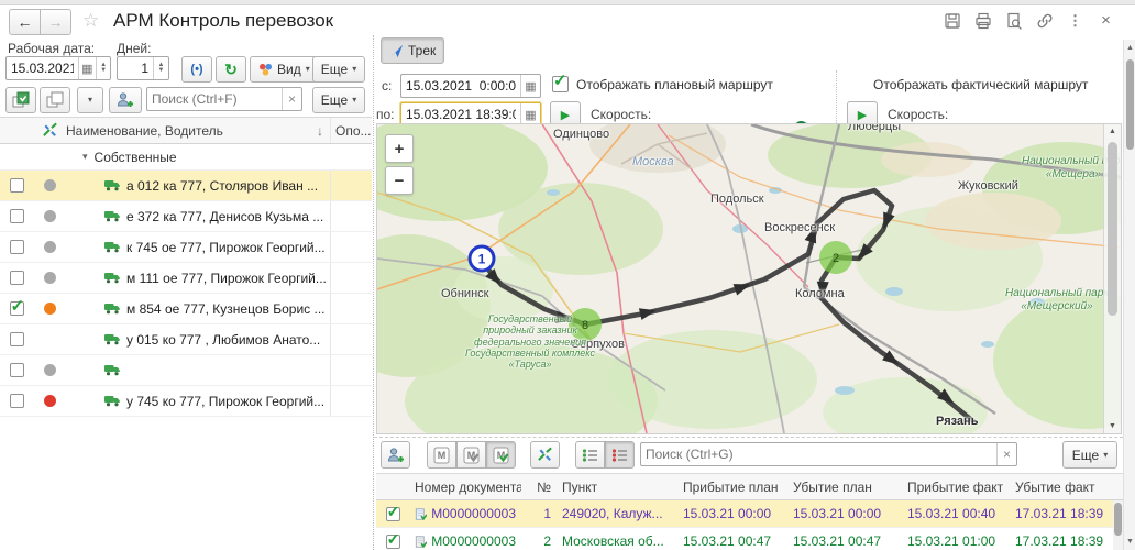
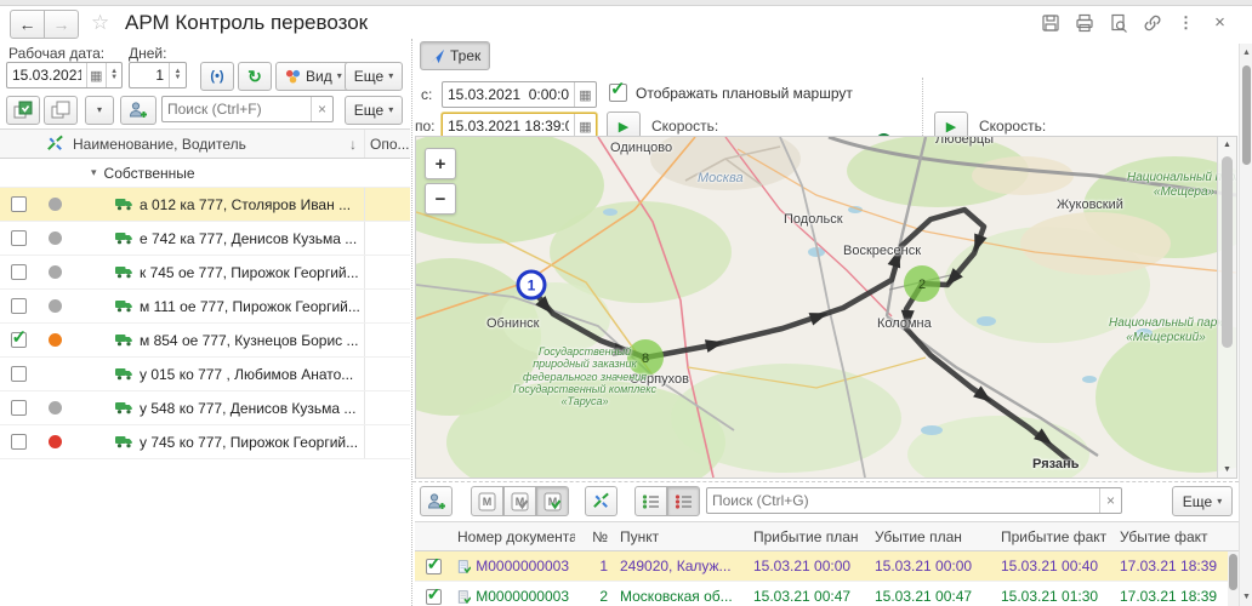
  ←
  →
  ☆
  АРМ Контроль перевозок
  ⋮
  ×
  Рабочая дата:
  Дней:
  15.03.2021
  ▦
  1
  (•)
  ↻
  Вид
  ▾
  Еще
  ▾
  ▾
  Поиск (Ctrl+F)
  ×
  Еще
  ▾
  Наименование, Водитель
  ↓
  Опо...
  ▾
  Собственные
  а 012 ка 777, Столяров Иван ...
- е 372 ка 777, Денисов Кузьма ...
+ е 742 ка 777, Денисов Кузьма ...
  к 745 ое 777, Пирожок Георгий...
  м 111 ое 777, Пирожок Георгий...
  м 854 ое 777, Кузнецов Борис ...
  у 015 ко 777 , Любимов Анато...
+ у 548 ко 777, Денисов Кузьма ...
  у 745 ко 777, Пирожок Георгий...
  Трек
  с:
  15.03.2021 0:00:0
  ▦
  по:
  15.03.2021 18:39:
  ▦
  Отображать плановый маршрут
  ▶
  Скорость:
- Отображать фактический маршрут
  ▶
  Скорость:
  8
  2
  1
  Одинцово
  Люберцы
  Жуковский
  Москва
  Подольск
  Обнинск
  Воскресенск
  Коломна
  Серпухов
  Рязань
  Национальный п «Мещера»
  Национальный парк «Мещерский»
  Государственный природный заказник федерального значения Государственный комплекс «Таруса»
  +
  −
  М
  М
  М
  Поиск (Ctrl+G)
  ×
  Еще
  ▾
  Номер документа
  №
  Пункт
  Прибытие план
  Убытие план
  Прибытие факт
  Убытие факт
  М0000000003
  1
  249020, Калуж...
  15.03.21 00:00
  15.03.21 00:00
  15.03.21 00:40
  17.03.21 18:39
  М0000000003
  2
  Московская об...
  15.03.21 00:47
  15.03.21 00:47
- 15.03.21 01:00
+ 15.03.21 01:30
  17.03.21 18:39
